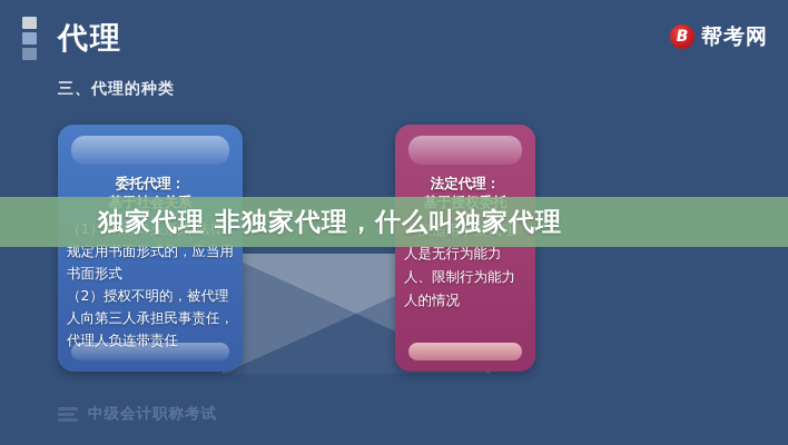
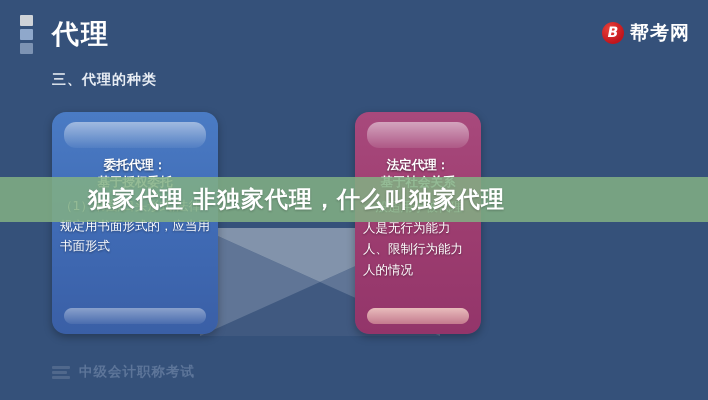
  代理
  三、代理的种类
  B
  帮考网
  委托代理：
- 基于社会关系
+ 基于授权委托
  （1）书面/口头形式,法律规定用书面形式的，应当用书面形式
- （2）授权不明的，被代理人向第三人承担民事责任，代理人负连带责任
  法定代理：
- 基于授权委托
+ 基于社会关系
  一般适用于被代理人是无行为能力人、限制行为能力人的情况
  独家代理 非独家代理，什么叫独家代理
  中级会计职称考试
